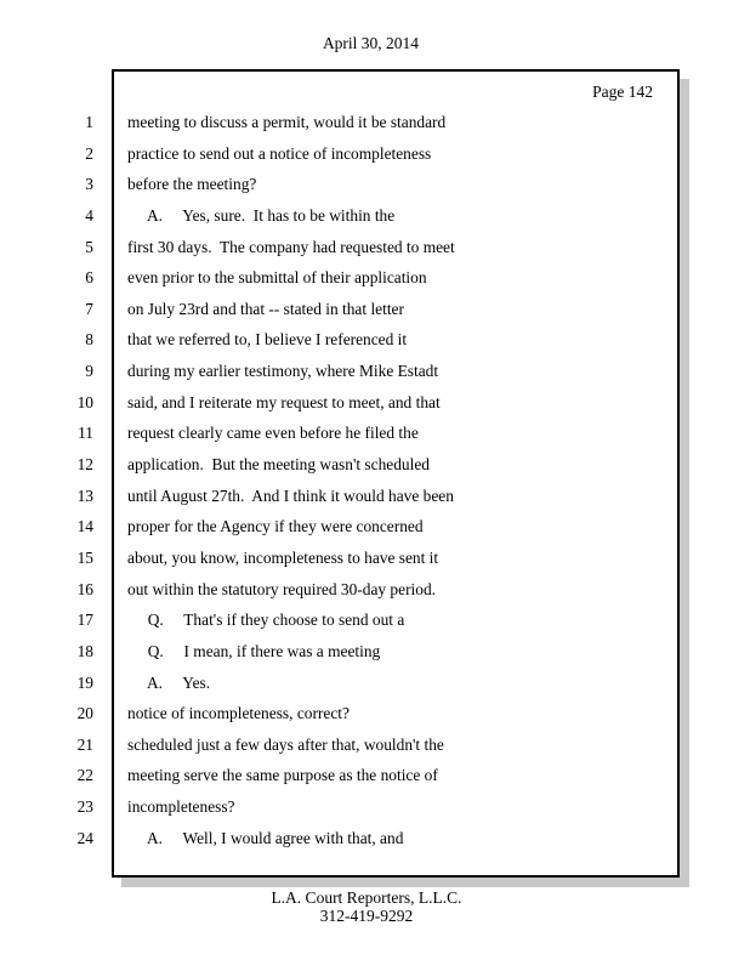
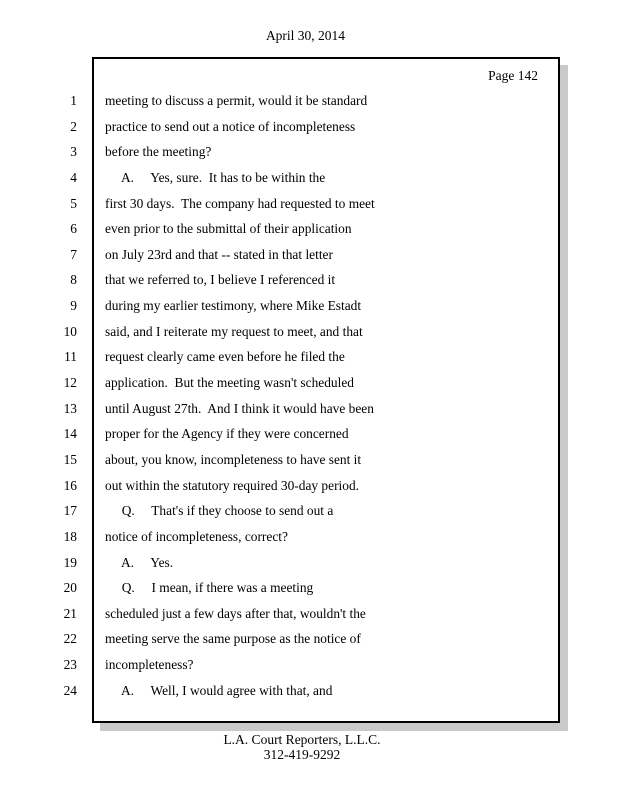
  April 30, 2014
  Page 142
  1
  meeting to discuss a permit, would it be standard
  2
  practice to send out a notice of incompleteness
  3
  before the meeting?
  4
  A. Yes, sure. It has to be within the
  5
  first 30 days. The company had requested to meet
  6
  even prior to the submittal of their application
  7
  on July 23rd and that -- stated in that letter
  8
  that we referred to, I believe I referenced it
  9
  during my earlier testimony, where Mike Estadt
  10
  said, and I reiterate my request to meet, and that
  11
  request clearly came even before he filed the
  12
  application. But the meeting wasn't scheduled
  13
  until August 27th. And I think it would have been
  14
  proper for the Agency if they were concerned
  15
  about, you know, incompleteness to have sent it
  16
  out within the statutory required 30-day period.
  17
  Q. That's if they choose to send out a
  18
- Q. I mean, if there was a meeting
+ notice of incompleteness, correct?
  19
  A. Yes.
  20
- notice of incompleteness, correct?
+ Q. I mean, if there was a meeting
  21
  scheduled just a few days after that, wouldn't the
  22
  meeting serve the same purpose as the notice of
  23
  incompleteness?
  24
  A. Well, I would agree with that, and
  L.A. Court Reporters, L.L.C.
  312-419-9292
